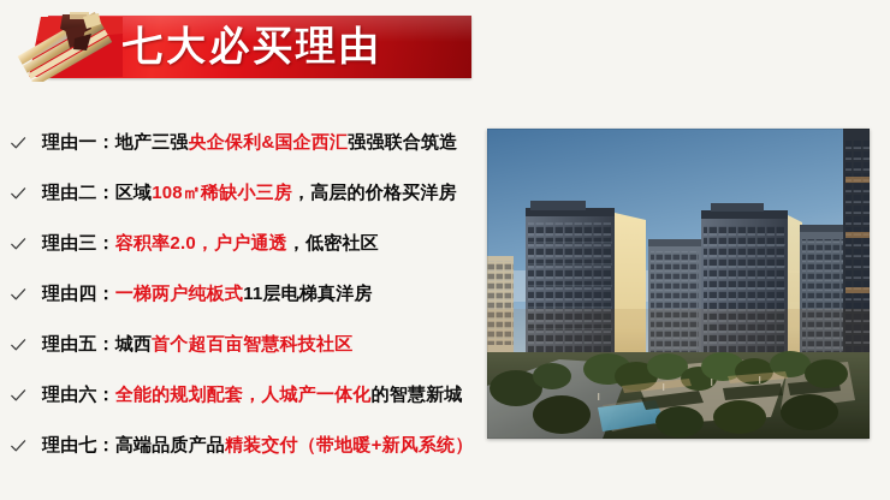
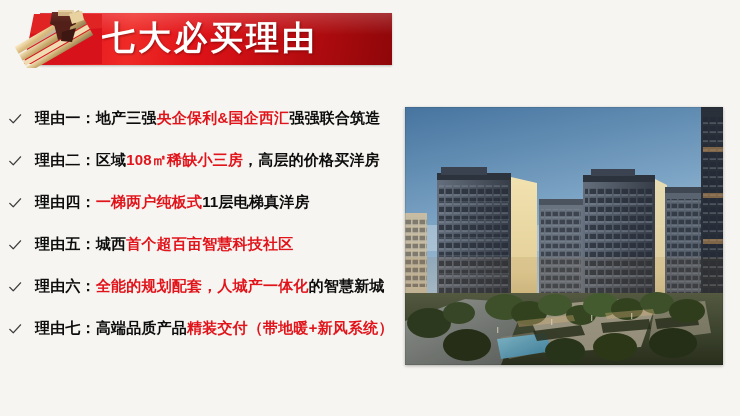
  七大必买理由
  理由一：地产三强央企保利&国企西汇强强联合筑造
  理由二：区域108㎡稀缺小三房，高层的价格买洋房
- 理由三：容积率2.0，户户通透，低密社区
  理由四：一梯两户纯板式11层电梯真洋房
  理由五：城西首个超百亩智慧科技社区
  理由六：全能的规划配套，人城产一体化的智慧新城
  理由七：高端品质产品精装交付（带地暖+新风系统）
